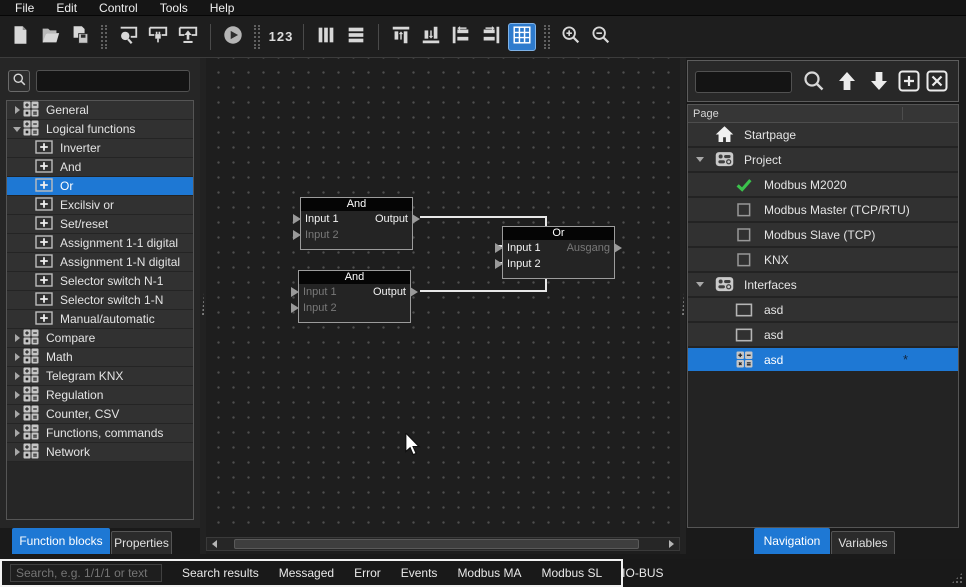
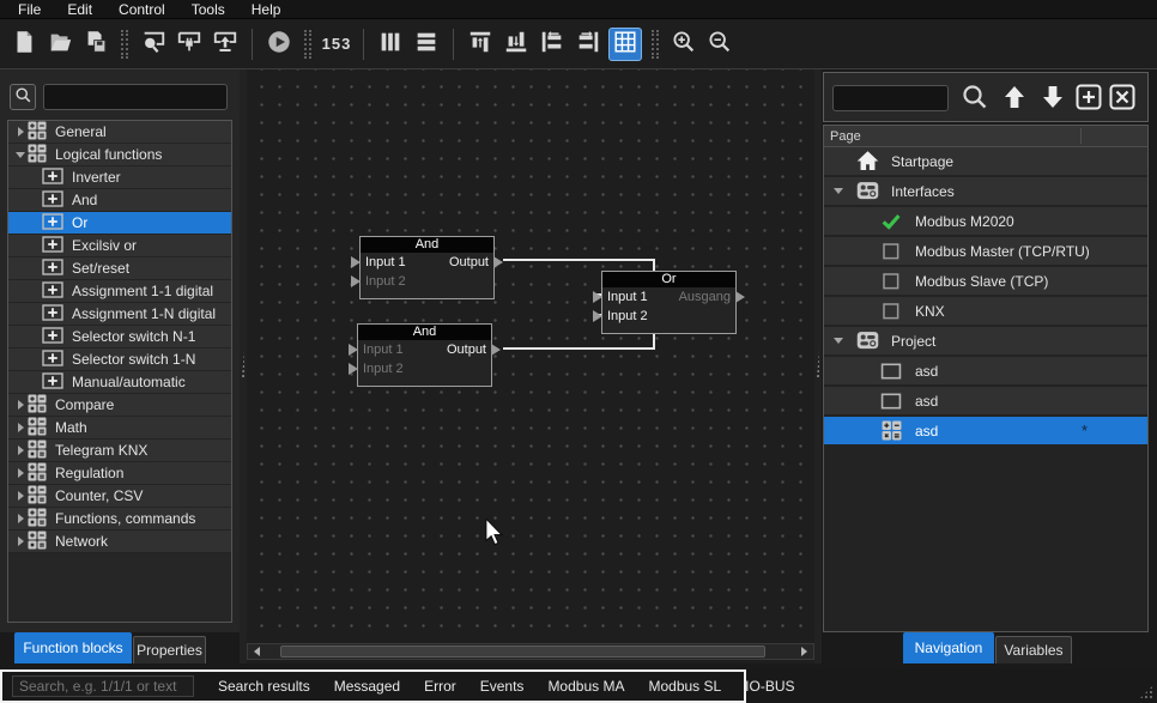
  File
  Edit
  Control
  Tools
  Help
- 123
+ 153
  General
  Logical functions
  Inverter
  And
  Or
  Excilsiv or
  Set/reset
  Assignment 1-1 digital
  Assignment 1-N digital
  Selector switch N-1
  Selector switch 1-N
  Manual/automatic
  Compare
  Math
  Telegram KNX
  Regulation
  Counter, CSV
  Functions, commands
  Network
  Function blocks
  Properties
  And
  Input 1
  Output
  Input 2
  And
  Input 1
  Output
  Input 2
  Or
  Input 1
  Ausgang
  Input 2
  Page
  Startpage
- Project
+ Interfaces
  Modbus M2020
  Modbus Master (TCP/RTU)
  Modbus Slave (TCP)
  KNX
- Interfaces
+ Project
  asd
  asd
  asd
  *
  Navigation
  Variables
  Search, e.g. 1/1/1 or text
  Search results Messaged Error Events Modbus MA Modbus SL IO-BUS
